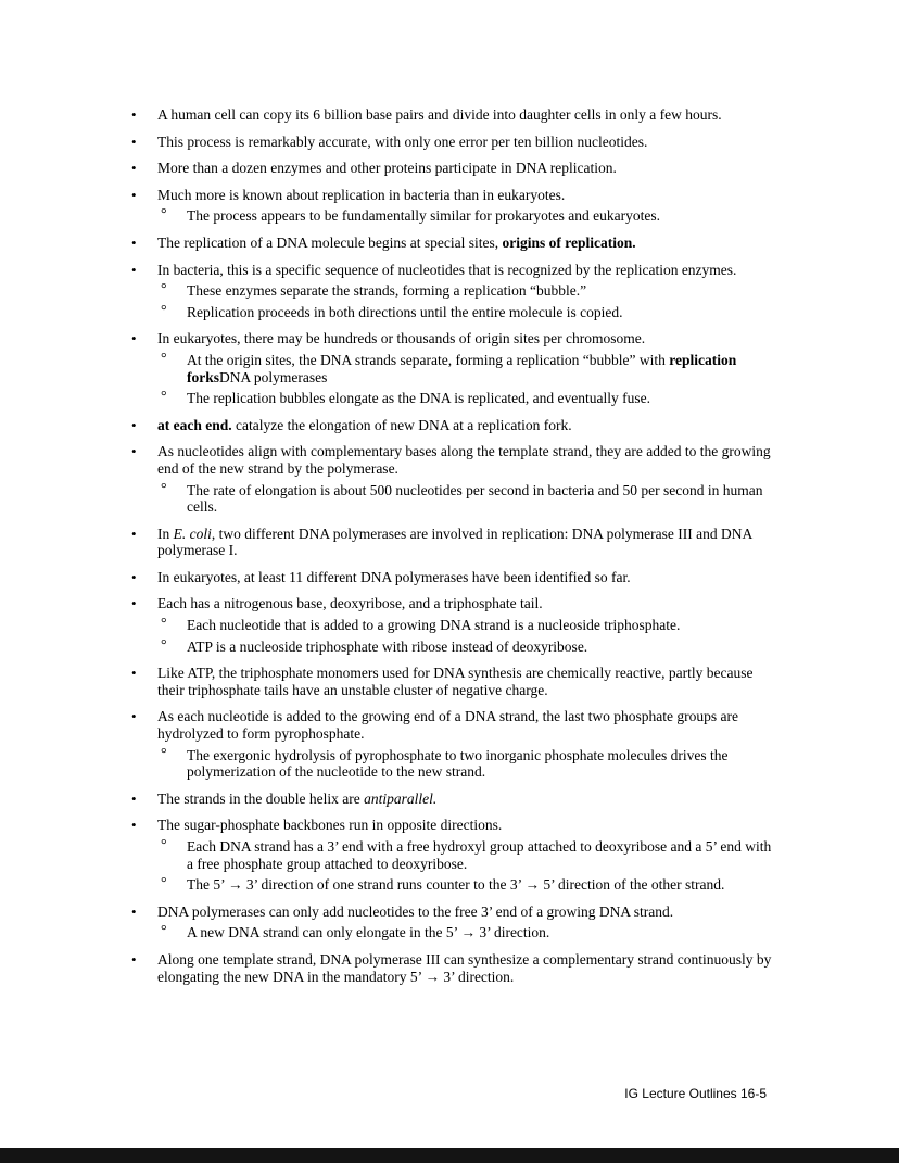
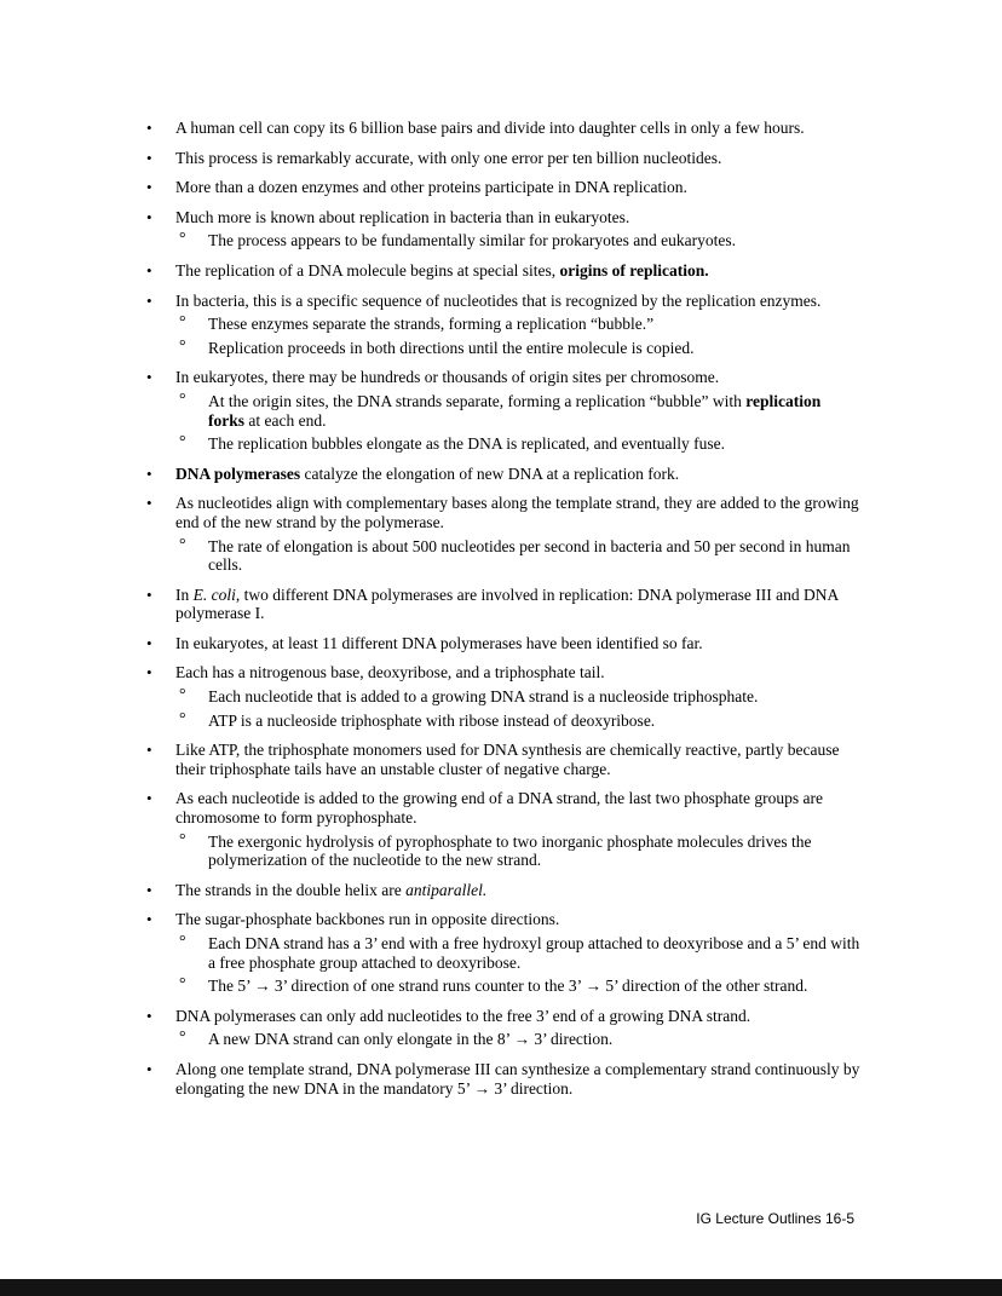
  •
  A human cell can copy its 6 billion base pairs and divide into daughter cells in only a few hours.
  •
  This process is remarkably accurate, with only one error per ten billion nucleotides.
  •
  More than a dozen enzymes and other proteins participate in DNA replication.
  •
  Much more is known about replication in bacteria than in eukaryotes.
  °
  The process appears to be fundamentally similar for prokaryotes and eukaryotes.
  •
  The replication of a DNA molecule begins at special sites, origins of replication.
  •
  In bacteria, this is a specific sequence of nucleotides that is recognized by the replication enzymes.
  °
  These enzymes separate the strands, forming a replication “bubble.”
  °
  Replication proceeds in both directions until the entire molecule is copied.
  •
  In eukaryotes, there may be hundreds or thousands of origin sites per chromosome.
  °
- At the origin sites, the DNA strands separate, forming a replication “bubble” with replication forksDNA polymerases
+ At the origin sites, the DNA strands separate, forming a replication “bubble” with replication forks at each end.
  °
  The replication bubbles elongate as the DNA is replicated, and eventually fuse.
  •
- at each end. catalyze the elongation of new DNA at a replication fork.
+ DNA polymerases catalyze the elongation of new DNA at a replication fork.
  •
  As nucleotides align with complementary bases along the template strand, they are added to the growing end of the new strand by the polymerase.
  °
  The rate of elongation is about 500 nucleotides per second in bacteria and 50 per second in human cells.
  •
  In E. coli, two different DNA polymerases are involved in replication: DNA polymerase III and DNA polymerase I.
  •
  In eukaryotes, at least 11 different DNA polymerases have been identified so far.
  •
  Each has a nitrogenous base, deoxyribose, and a triphosphate tail.
  °
  Each nucleotide that is added to a growing DNA strand is a nucleoside triphosphate.
  °
  ATP is a nucleoside triphosphate with ribose instead of deoxyribose.
  •
  Like ATP, the triphosphate monomers used for DNA synthesis are chemically reactive, partly because their triphosphate tails have an unstable cluster of negative charge.
  •
- As each nucleotide is added to the growing end of a DNA strand, the last two phosphate groups are hydrolyzed to form pyrophosphate.
+ As each nucleotide is added to the growing end of a DNA strand, the last two phosphate groups are chromosome to form pyrophosphate.
  °
  The exergonic hydrolysis of pyrophosphate to two inorganic phosphate molecules drives the polymerization of the nucleotide to the new strand.
  •
  The strands in the double helix are antiparallel.
  •
  The sugar-phosphate backbones run in opposite directions.
  °
  Each DNA strand has a 3’ end with a free hydroxyl group attached to deoxyribose and a 5’ end with a free phosphate group attached to deoxyribose.
  °
  The 5’ → 3’ direction of one strand runs counter to the 3’ → 5’ direction of the other strand.
  •
  DNA polymerases can only add nucleotides to the free 3’ end of a growing DNA strand.
  °
- A new DNA strand can only elongate in the 5’ → 3’ direction.
+ A new DNA strand can only elongate in the 8’ → 3’ direction.
  •
  Along one template strand, DNA polymerase III can synthesize a complementary strand continuously by elongating the new DNA in the mandatory 5’ → 3’ direction.
  IG Lecture Outlines 16-5
